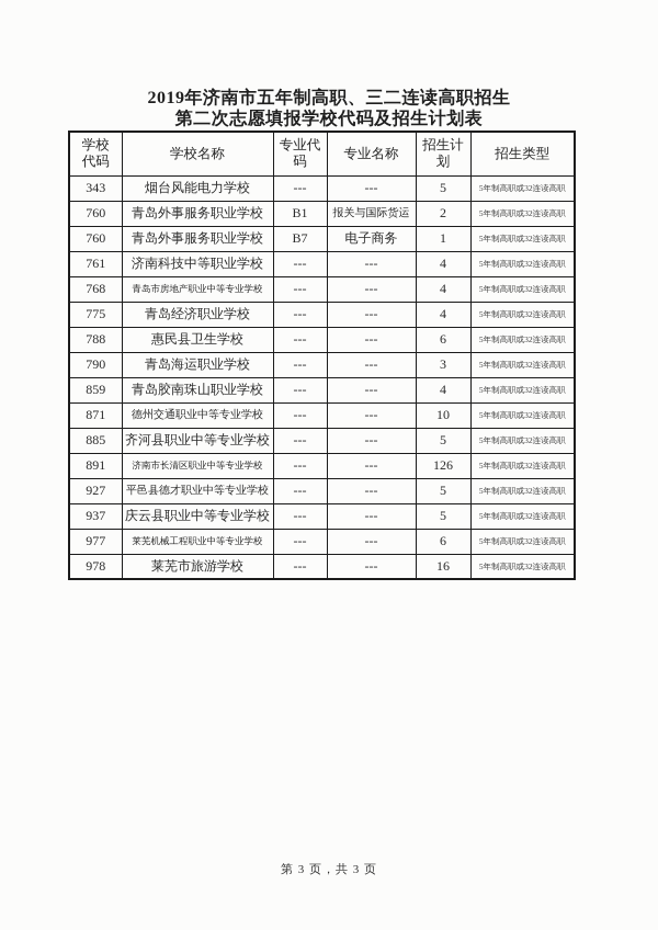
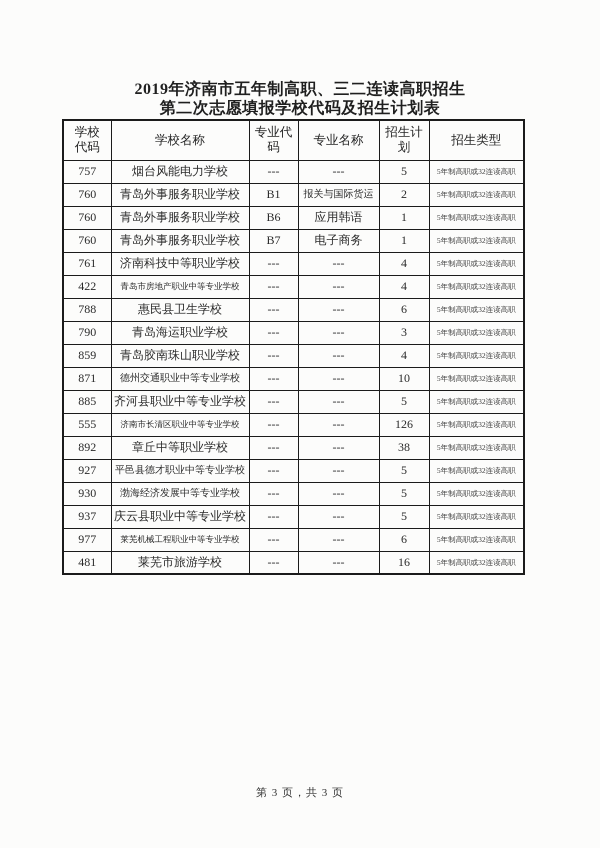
  2019年济南市五年制高职、三二连读高职招生
  第二次志愿填报学校代码及招生计划表
  学校 代码	学校名称	专业代码	专业名称	招生计划	招生类型
- 343	烟台风能电力学校	---	---	5	5年制高职或32连读高职
+ 757	烟台风能电力学校	---	---	5	5年制高职或32连读高职
  760	青岛外事服务职业学校	B1	报关与国际货运	2	5年制高职或32连读高职
+ 760	青岛外事服务职业学校	B6	应用韩语	1	5年制高职或32连读高职
  760	青岛外事服务职业学校	B7	电子商务	1	5年制高职或32连读高职
  761	济南科技中等职业学校	---	---	4	5年制高职或32连读高职
- 768	青岛市房地产职业中等专业学校	---	---	4	5年制高职或32连读高职
+ 422	青岛市房地产职业中等专业学校	---	---	4	5年制高职或32连读高职
- 775	青岛经济职业学校	---	---	4	5年制高职或32连读高职
  788	惠民县卫生学校	---	---	6	5年制高职或32连读高职
  790	青岛海运职业学校	---	---	3	5年制高职或32连读高职
  859	青岛胶南珠山职业学校	---	---	4	5年制高职或32连读高职
  871	德州交通职业中等专业学校	---	---	10	5年制高职或32连读高职
  885	齐河县职业中等专业学校	---	---	5	5年制高职或32连读高职
- 891	济南市长清区职业中等专业学校	---	---	126	5年制高职或32连读高职
+ 555	济南市长清区职业中等专业学校	---	---	126	5年制高职或32连读高职
+ 892	章丘中等职业学校	---	---	38	5年制高职或32连读高职
  927	平邑县德才职业中等专业学校	---	---	5	5年制高职或32连读高职
+ 930	渤海经济发展中等专业学校	---	---	5	5年制高职或32连读高职
  937	庆云县职业中等专业学校	---	---	5	5年制高职或32连读高职
  977	莱芜机械工程职业中等专业学校	---	---	6	5年制高职或32连读高职
- 978	莱芜市旅游学校	---	---	16	5年制高职或32连读高职
+ 481	莱芜市旅游学校	---	---	16	5年制高职或32连读高职
  第 3 页，共 3 页
